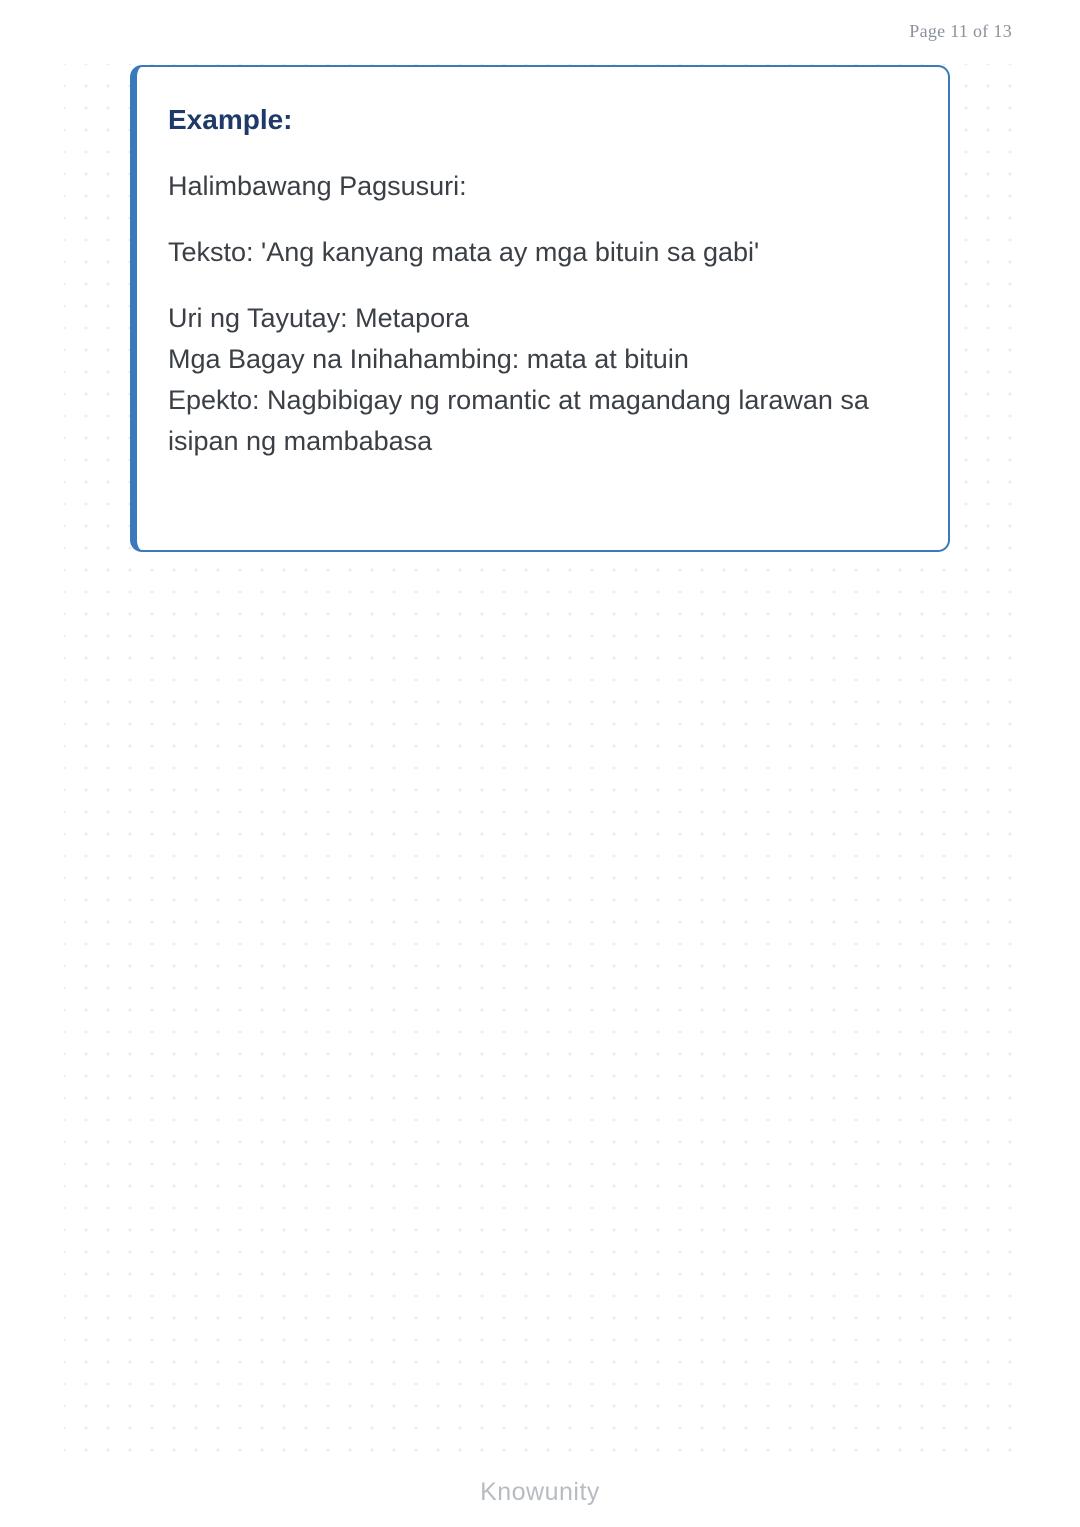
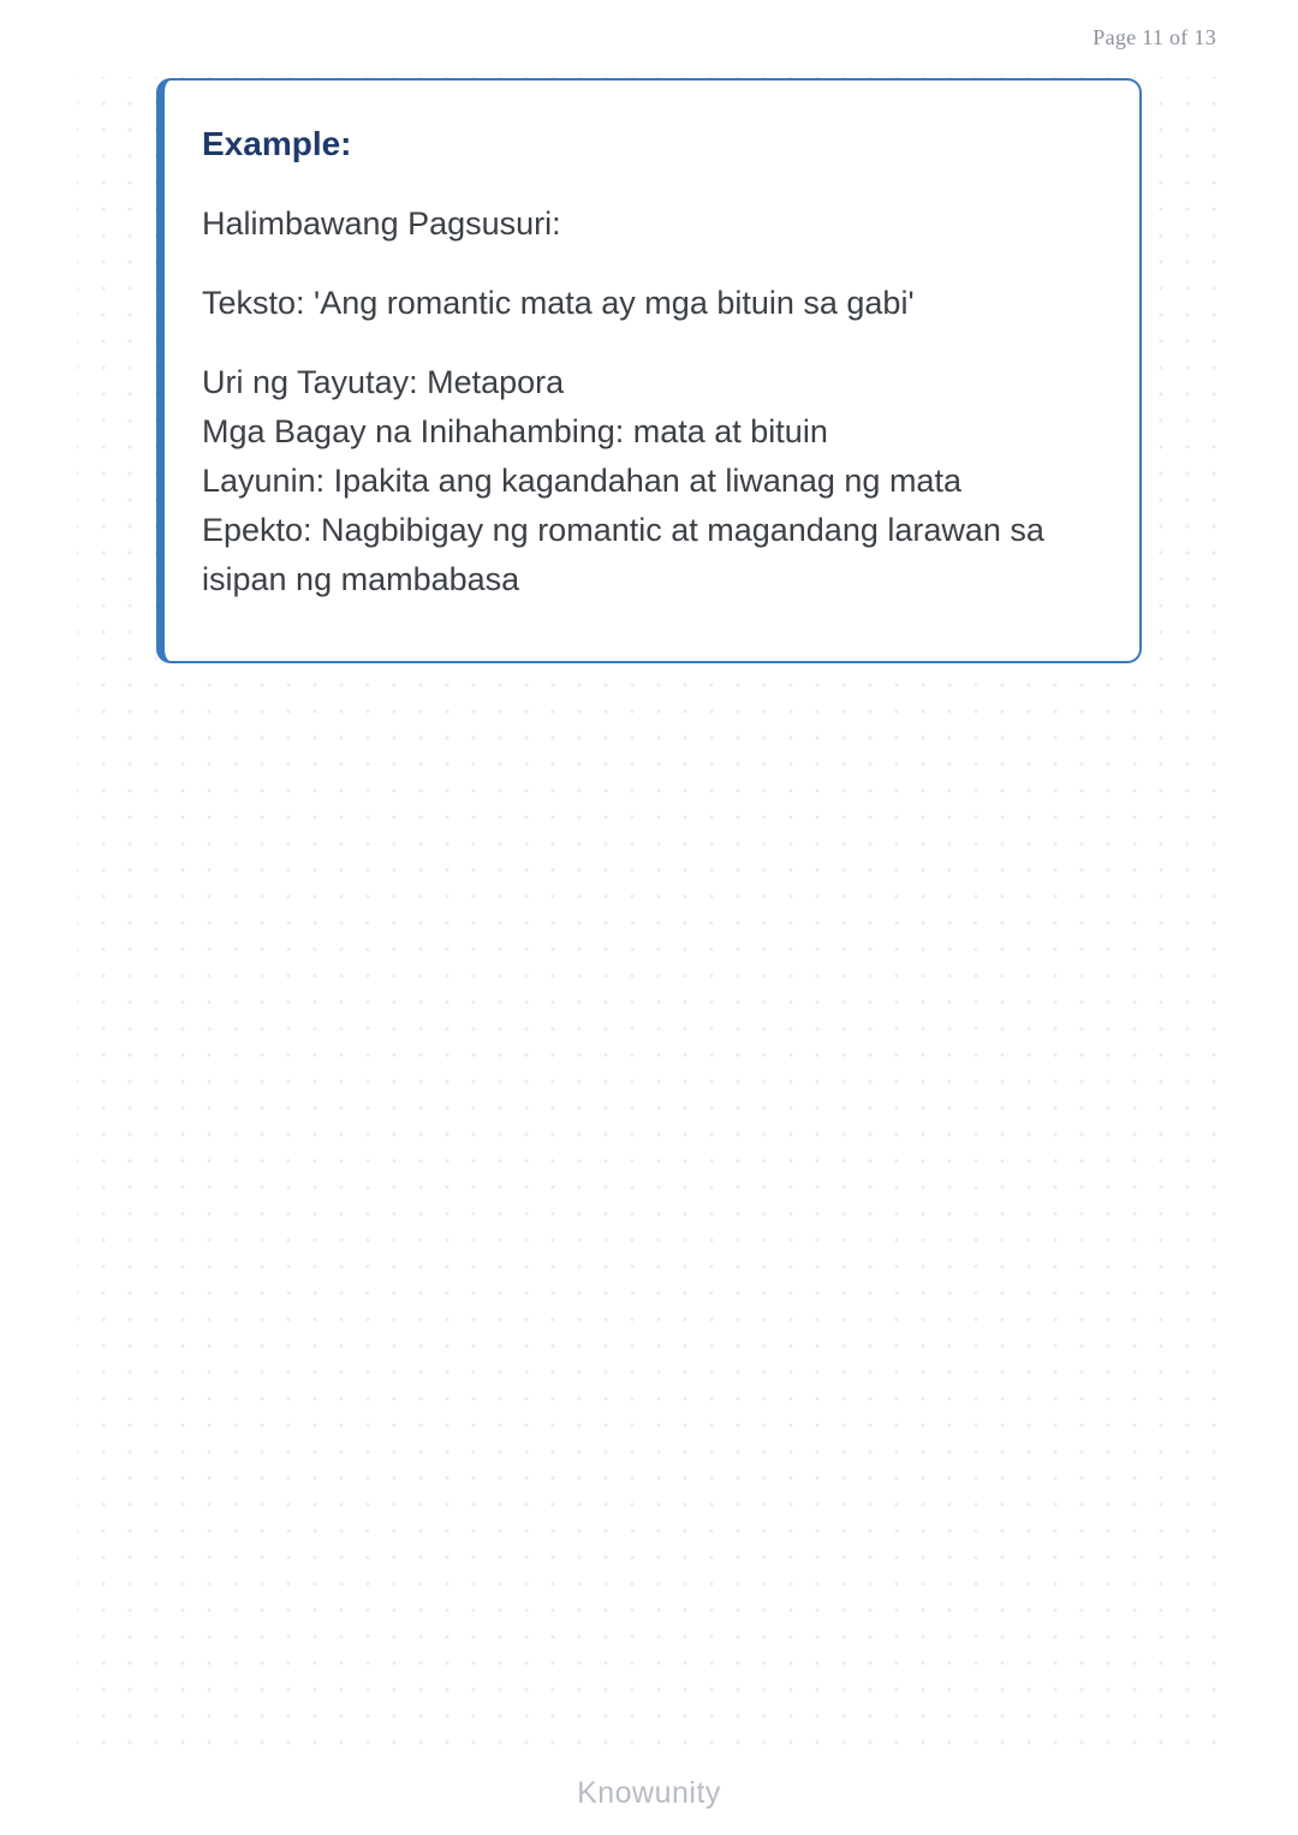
  Page 11 of 13
  Example:
  Halimbawang Pagsusuri:
- Teksto: 'Ang kanyang mata ay mga bituin sa gabi'
+ Teksto: 'Ang romantic mata ay mga bituin sa gabi'
  Uri ng Tayutay: Metapora
  Mga Bagay na Inihahambing: mata at bituin
+ Layunin: Ipakita ang kagandahan at liwanag ng mata
  Epekto: Nagbibigay ng romantic at magandang larawan sa isipan ng mambabasa
  Knowunity
